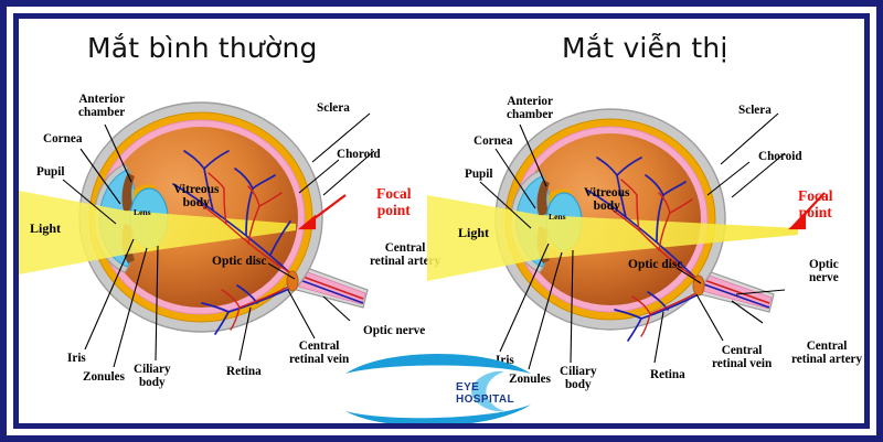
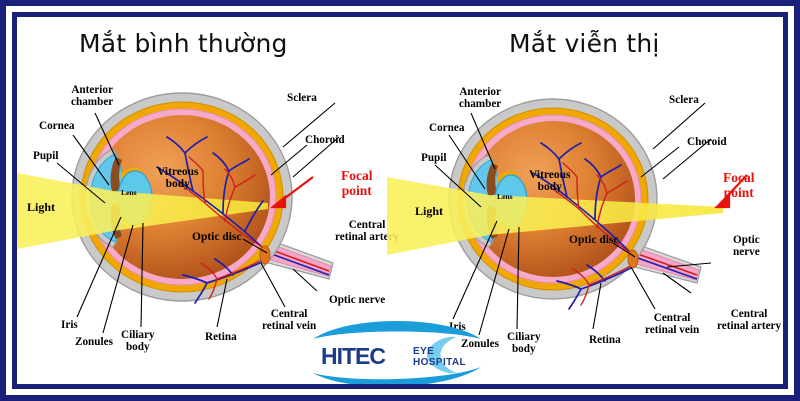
  Mắt bình thường
  Mắt viễn thị
  Anterior
  chamber
  Cornea
  Pupil
  Light
  Lens
  Vitreous
  body
  Optic disc
  Iris
  Zonules
  Ciliary
  body
  Retina
  Central
  retinal vein
  Optic nerve
  Sclera
  Choroid
  Focal
  point
  Central
  retinal artery
  Anterior
  chamber
  Cornea
  Pupil
  Light
  Lens
  Vitreous
  body
  Optic disc
  ris
  Zonules
  Ciliary
  body
  Retina
  Central
  retinal vein
  Central
  retinal artery
  Optic
  nerve
  Sclera
  Choroid
  Focal
  point
+ HITEC
  EYE
  HOSPITAL
